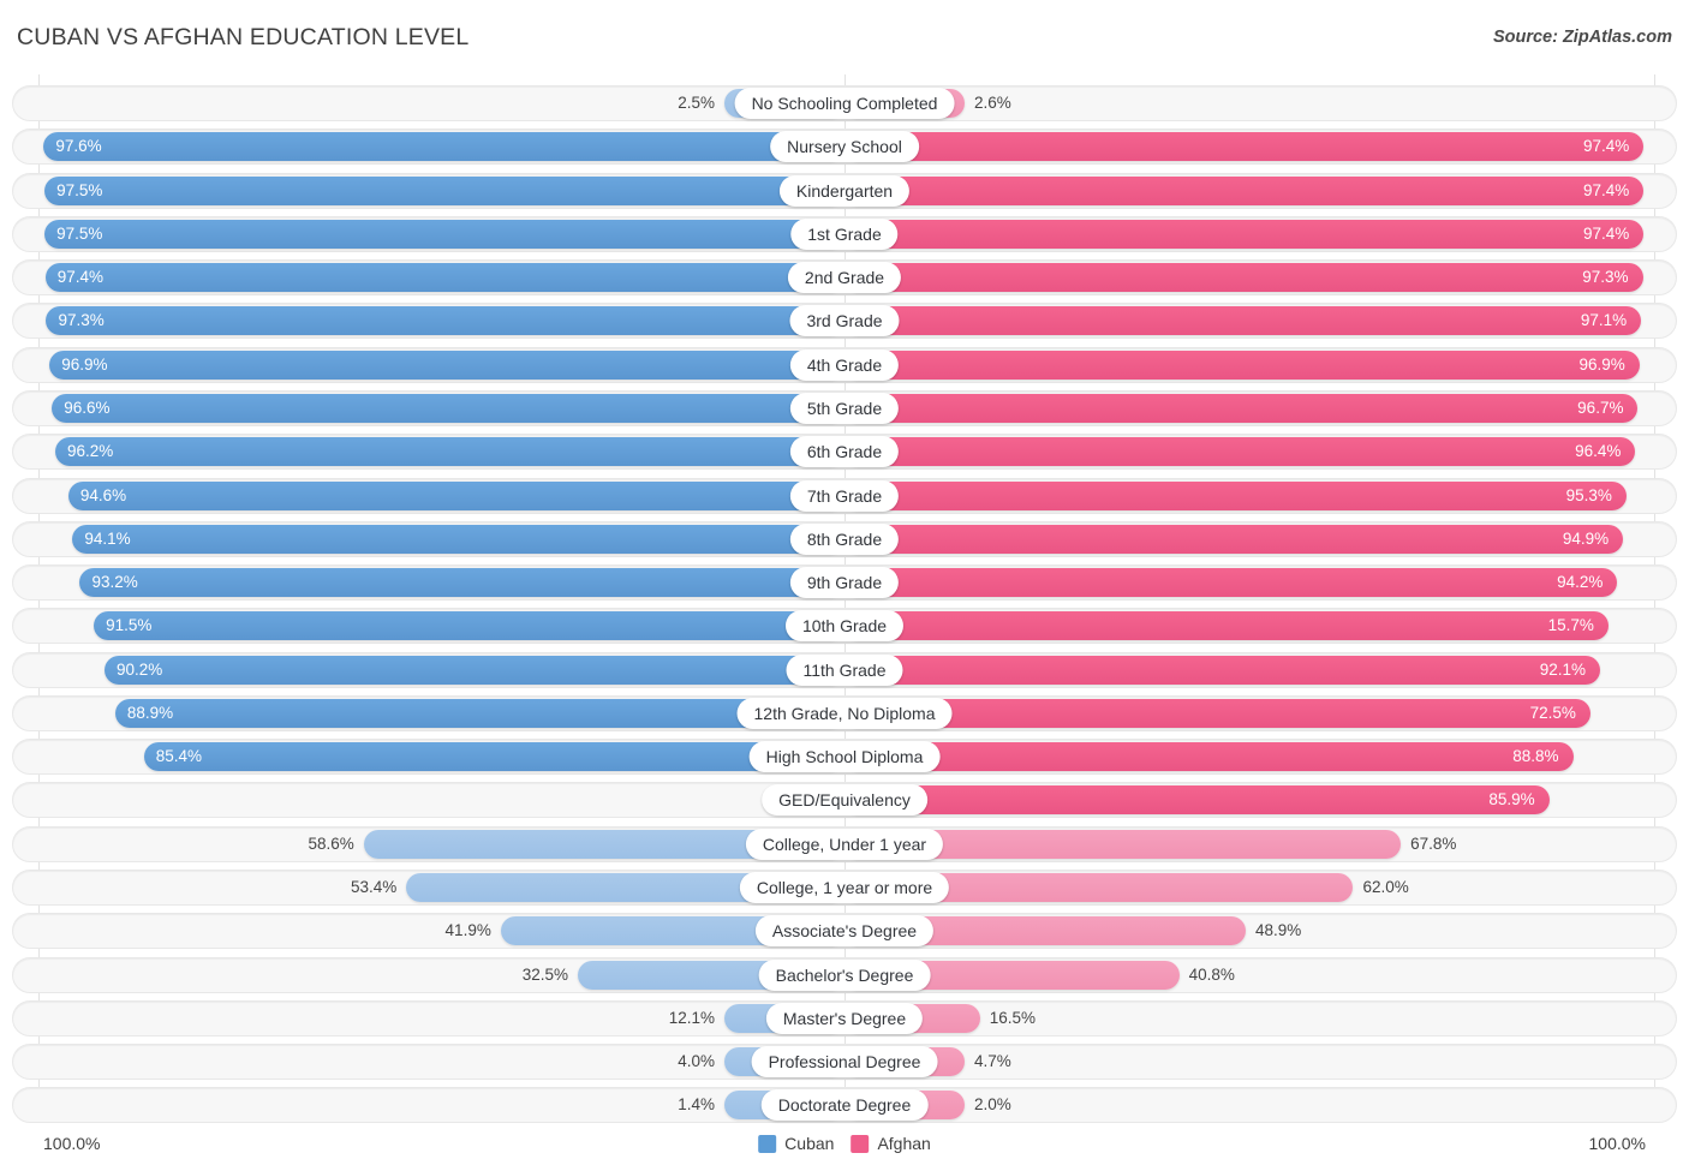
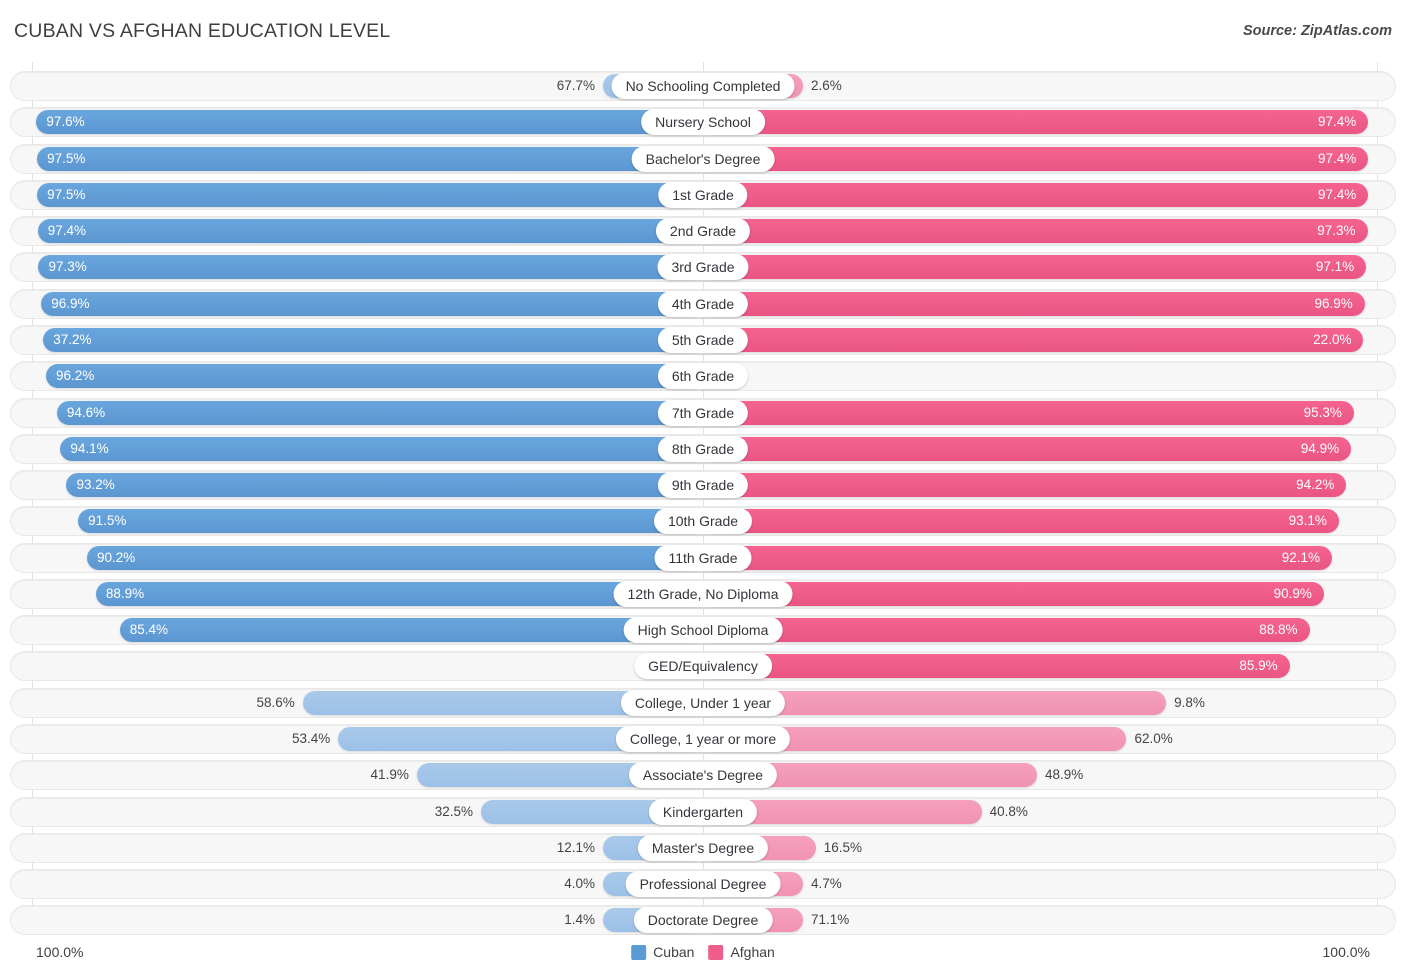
  CUBAN VS AFGHAN EDUCATION LEVEL
  Source: ZipAtlas.com
- 2.5%
+ 67.7%
  2.6%
  No Schooling Completed
  97.6%
  97.4%
  Nursery School
  97.5%
  97.4%
- Kindergarten
+ Bachelor's Degree
  97.5%
  97.4%
  1st Grade
  97.4%
  97.3%
  2nd Grade
  97.3%
  97.1%
  3rd Grade
  96.9%
  96.9%
  4th Grade
- 96.6%
+ 37.2%
- 96.7%
+ 22.0%
  5th Grade
  96.2%
- 96.4%
  6th Grade
  94.6%
  95.3%
  7th Grade
  94.1%
  94.9%
  8th Grade
  93.2%
  94.2%
  9th Grade
  91.5%
- 15.7%
+ 93.1%
  10th Grade
  90.2%
  92.1%
  11th Grade
  88.9%
- 72.5%
+ 90.9%
  12th Grade, No Diploma
  85.4%
  88.8%
  High School Diploma
  85.9%
  GED/Equivalency
  58.6%
- 67.8%
+ 9.8%
  College, Under 1 year
  53.4%
  62.0%
  College, 1 year or more
  41.9%
  48.9%
  Associate's Degree
  32.5%
  40.8%
- Bachelor's Degree
+ Kindergarten
  12.1%
  16.5%
  Master's Degree
  4.0%
  4.7%
  Professional Degree
  1.4%
- 2.0%
+ 71.1%
  Doctorate Degree
  100.0%
  Cuban
  Afghan
  100.0%
